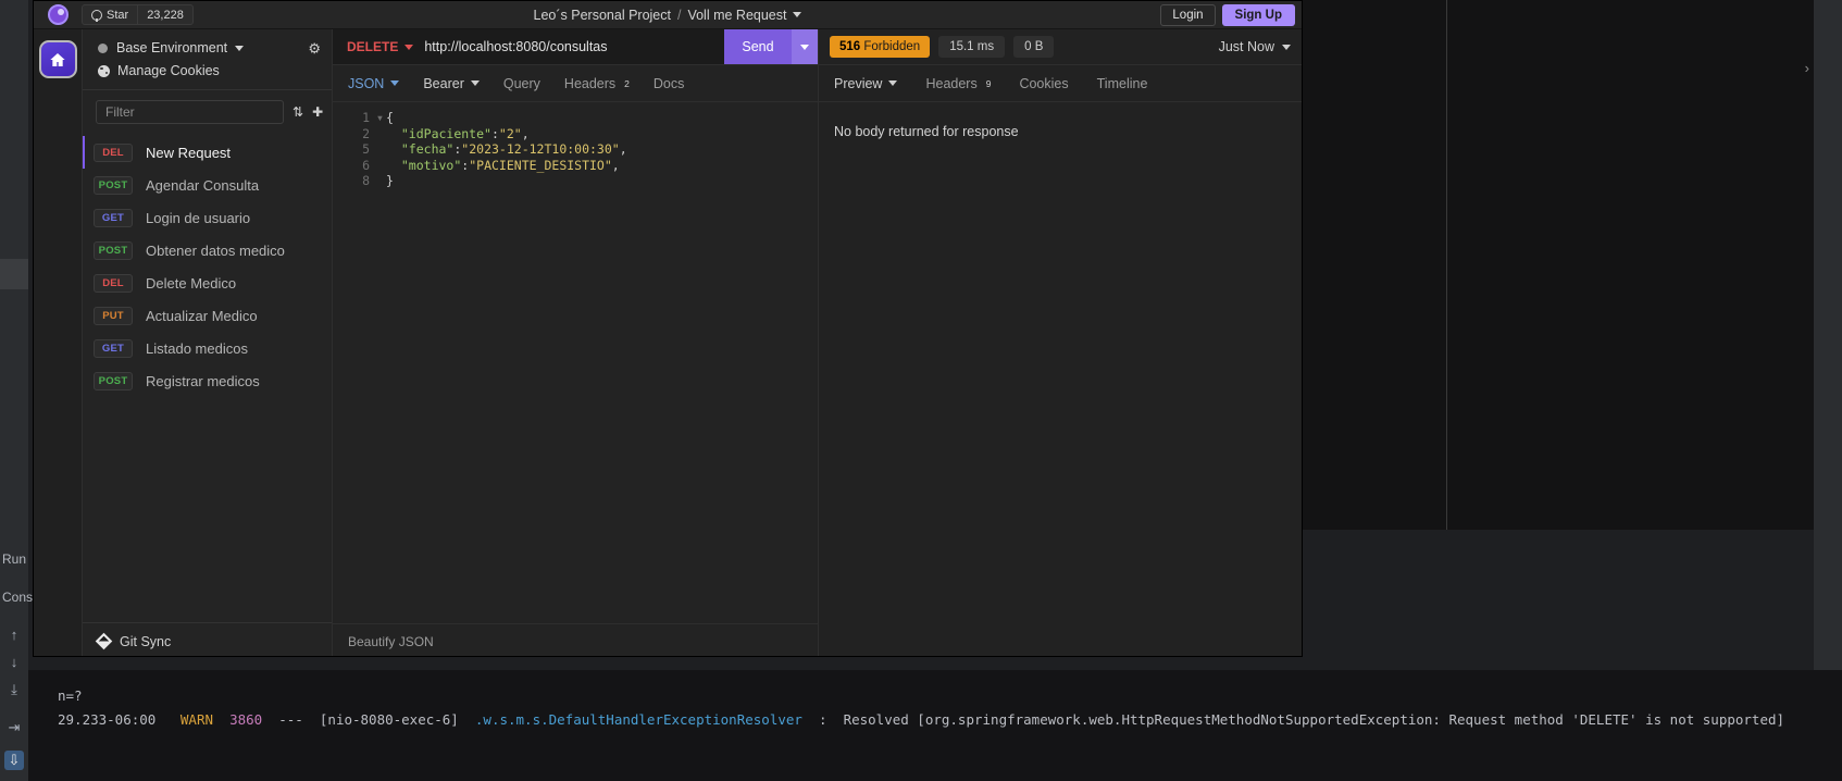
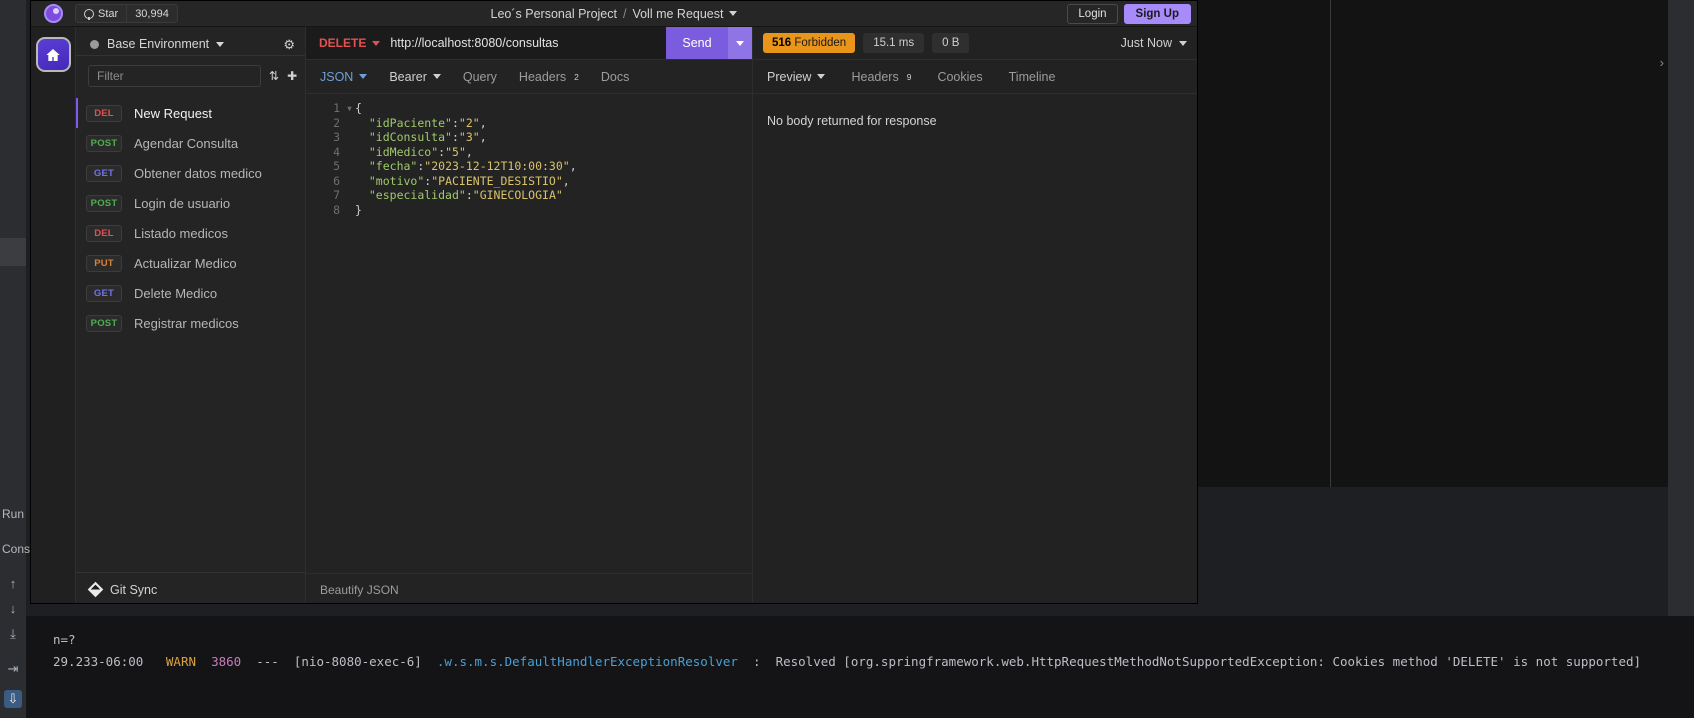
  Run
  Cons
  ↑
  ↓
  ⤓
  ⇥
  ⇩
  ›
  n=?
- 29.233-06:00 WARN 3860 --- [nio-8080-exec-6] .w.s.m.s.DefaultHandlerExceptionResolver : Resolved [org.springframework.web.HttpRequestMethodNotSupportedException: Request method 'DELETE' is not supported]
+ 29.233-06:00 WARN 3860 --- [nio-8080-exec-6] .w.s.m.s.DefaultHandlerExceptionResolver : Resolved [org.springframework.web.HttpRequestMethodNotSupportedException: Cookies method 'DELETE' is not supported]
  Star
- 23,228
+ 30,994
  Leo´s Personal Project
  /
  Voll me Request
  Login
  Sign Up
  Base Environment
  ⚙
- Manage Cookies
  Filter
  ⇅
  ✚
  DEL
  New Request
  POST
  Agendar Consulta
  GET
- Login de usuario
+ Obtener datos medico
  POST
- Obtener datos medico
+ Login de usuario
  DEL
- Delete Medico
+ Listado medicos
  PUT
  Actualizar Medico
  GET
- Listado medicos
+ Delete Medico
  POST
  Registrar medicos
  Git Sync
  DELETE
  http://localhost:8080/consultas
  Send
  JSON
  Bearer
  Query
  Headers
  2
  Docs
  1
  ▾
  {
  2
  "idPaciente":"2",
+ 3
+ "idConsulta":"3",
+ 4
+ "idMedico":"5",
  5
  "fecha":"2023-12-12T10:00:30",
  6
  "motivo":"PACIENTE_DESISTIO",
+ 7
+ "especialidad":"GINECOLOGIA"
  8
  }
  Beautify JSON
  516 Forbidden
  15.1 ms
  0 B
  Just Now
  Preview
  Headers
  9
  Cookies
  Timeline
  No body returned for response
